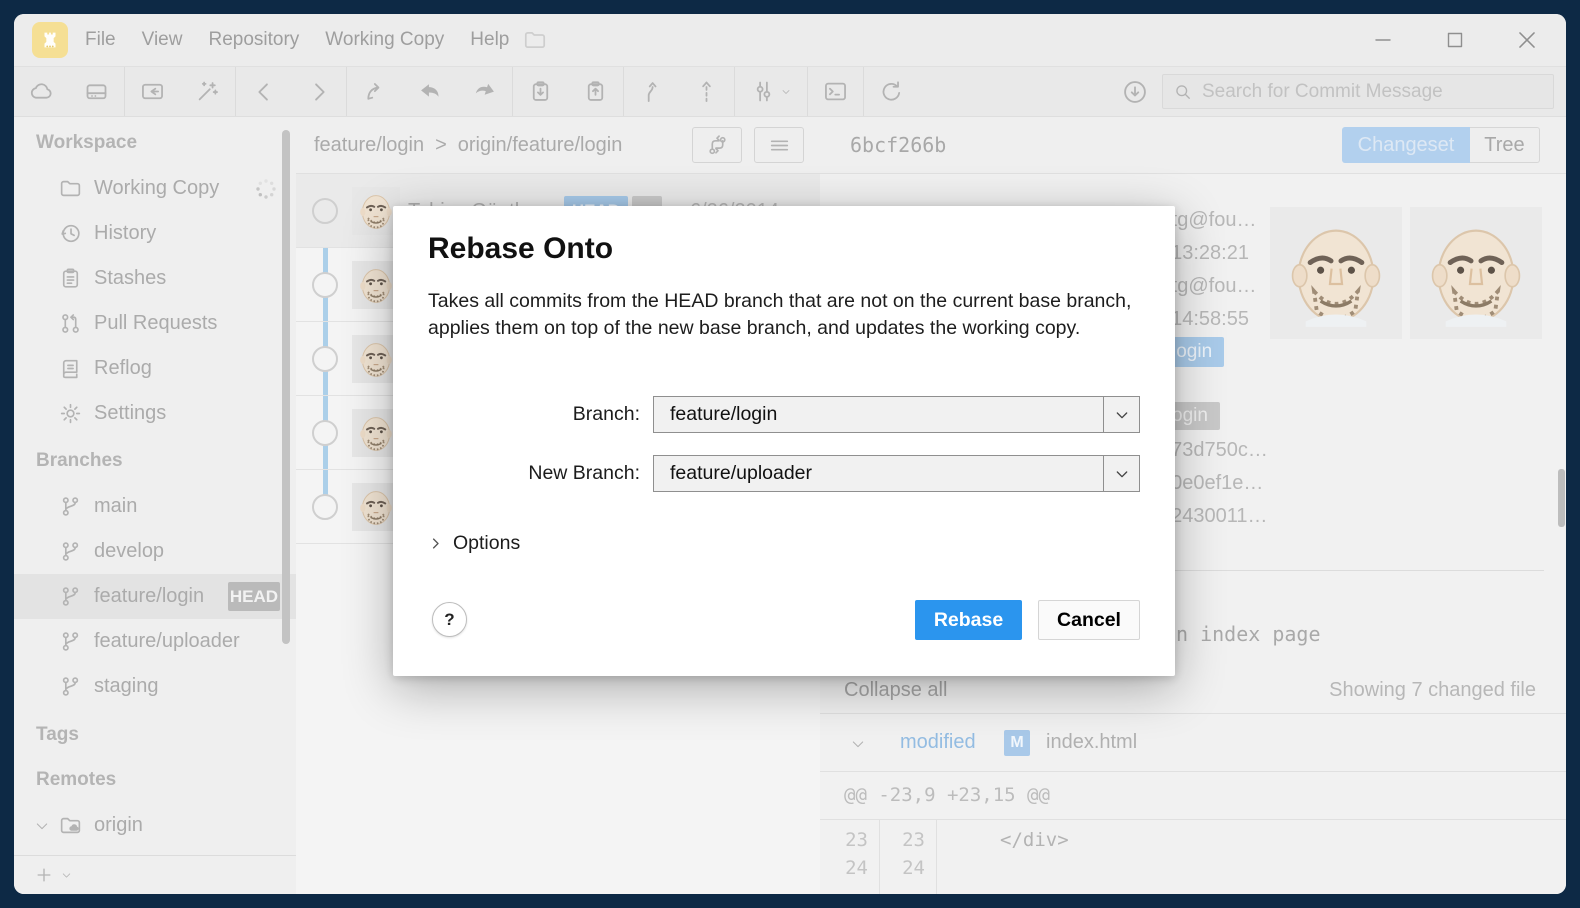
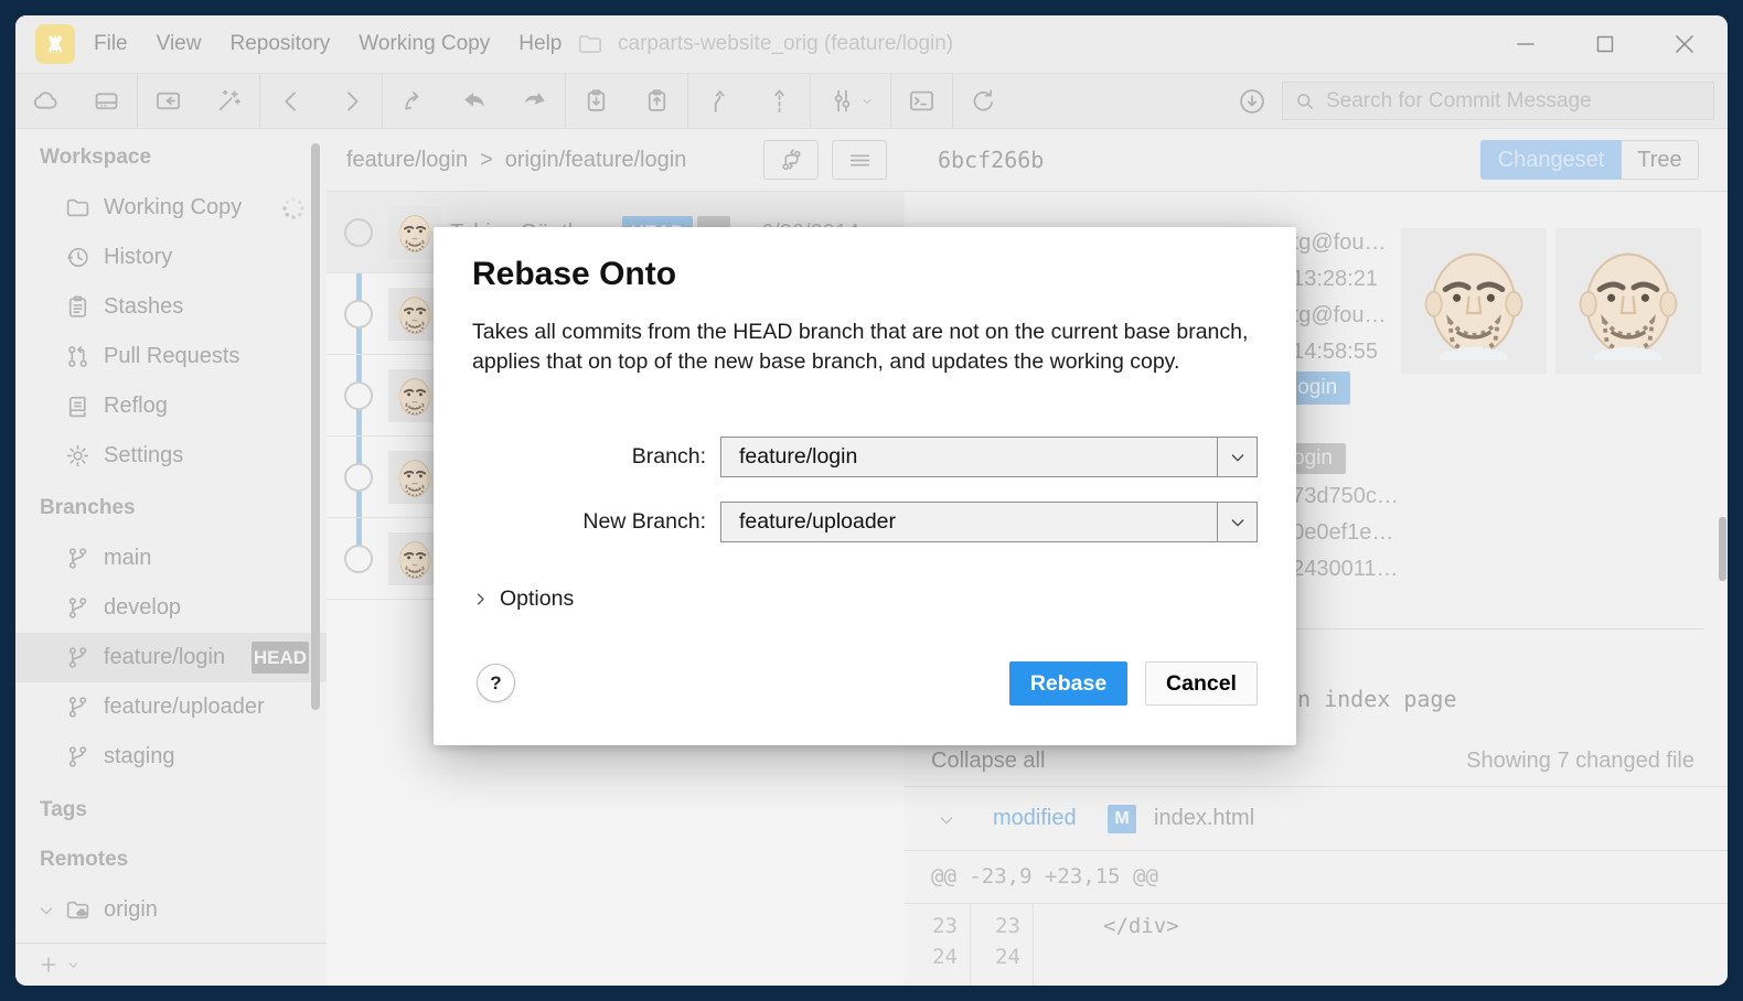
  File
  View
  Repository
  Working Copy
  Help
+ carparts-website_orig (feature/login)
  Search for Commit Message
  Workspace
  Working Copy
  History
  Stashes
  Pull Requests
  Reflog
  Settings
  Branches
  main
  develop
  feature/login
  HEAD
  feature/uploader
  staging
  Tags
  Remotes
  origin
  feature/login
  >
  origin/feature/login
  6bcf266b
  Changeset
  Tree
  g@fou…
  13:28:21
  g@fou…
  14:58:55
  ogin
  ogin
  73d750c…
  0e0ef1e…
  2430011…
  n index page
  Collapse all
  Showing 7 changed file
  modified
  M
  index.html
  @@ -23,9 +23,15 @@
  23
  23
  </div>
  24
  24
  Rebase Onto
- Takes all commits from the HEAD branch that are not on the current base branch, applies them on top of the new base branch, and updates the working copy.
+ Takes all commits from the HEAD branch that are not on the current base branch, applies that on top of the new base branch, and updates the working copy.
  Branch:
  feature/login
  New Branch:
  feature/uploader
  Options
  ?
  Rebase
  Cancel
